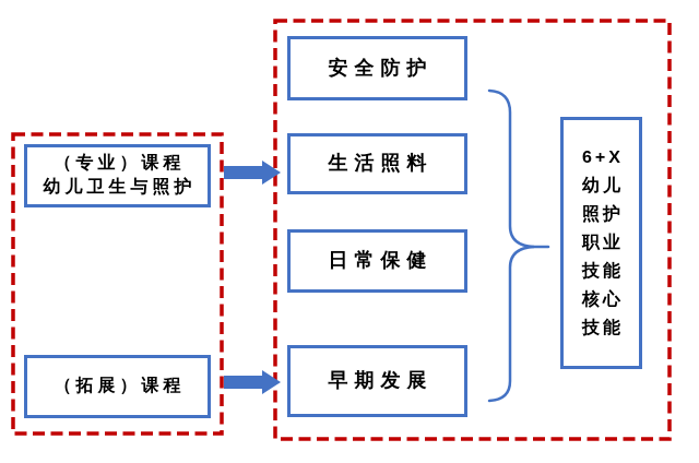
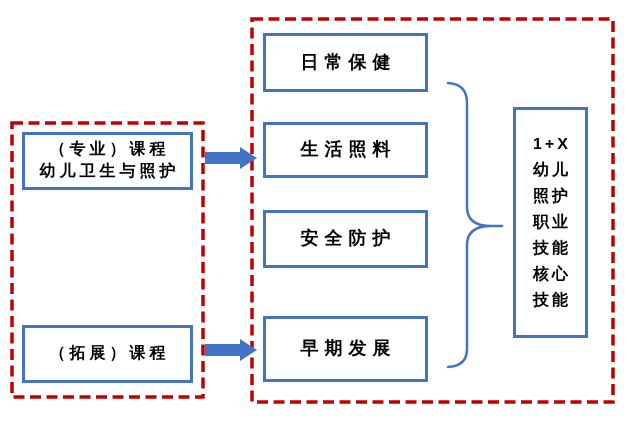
  （专业）课程
  幼儿卫生与照护
  （拓展）课程
- 安全防护
+ 日常保健
  生活照料
- 日常保健
+ 安全防护
  早期发展
- 6+X
+ 1+X
  幼儿
  照护
  职业
  技能
  核心
  技能
